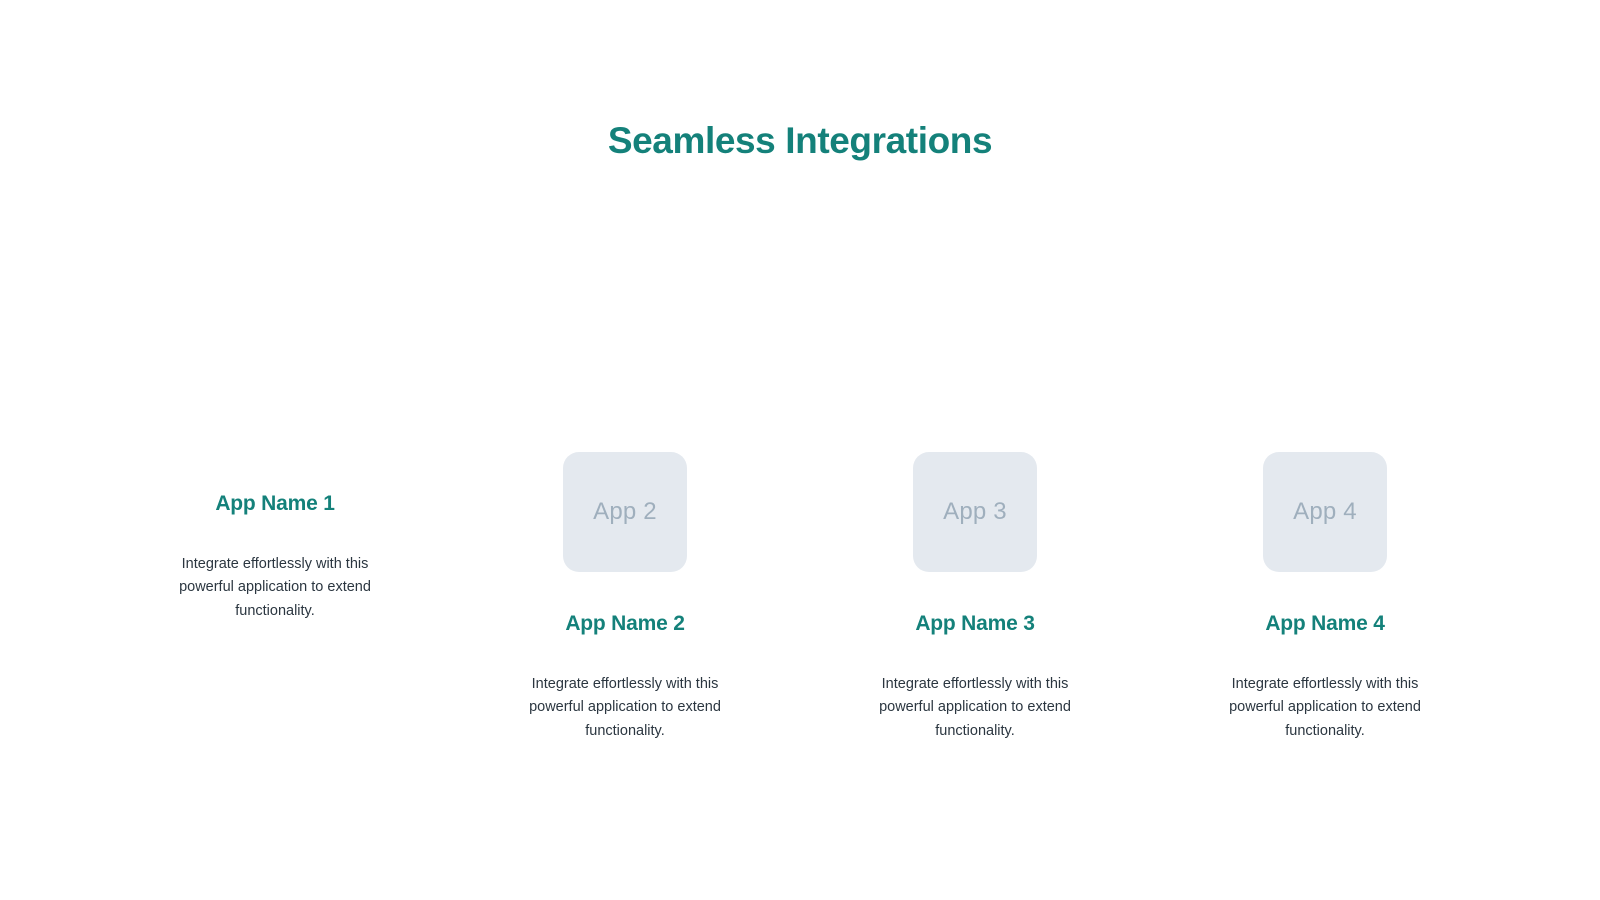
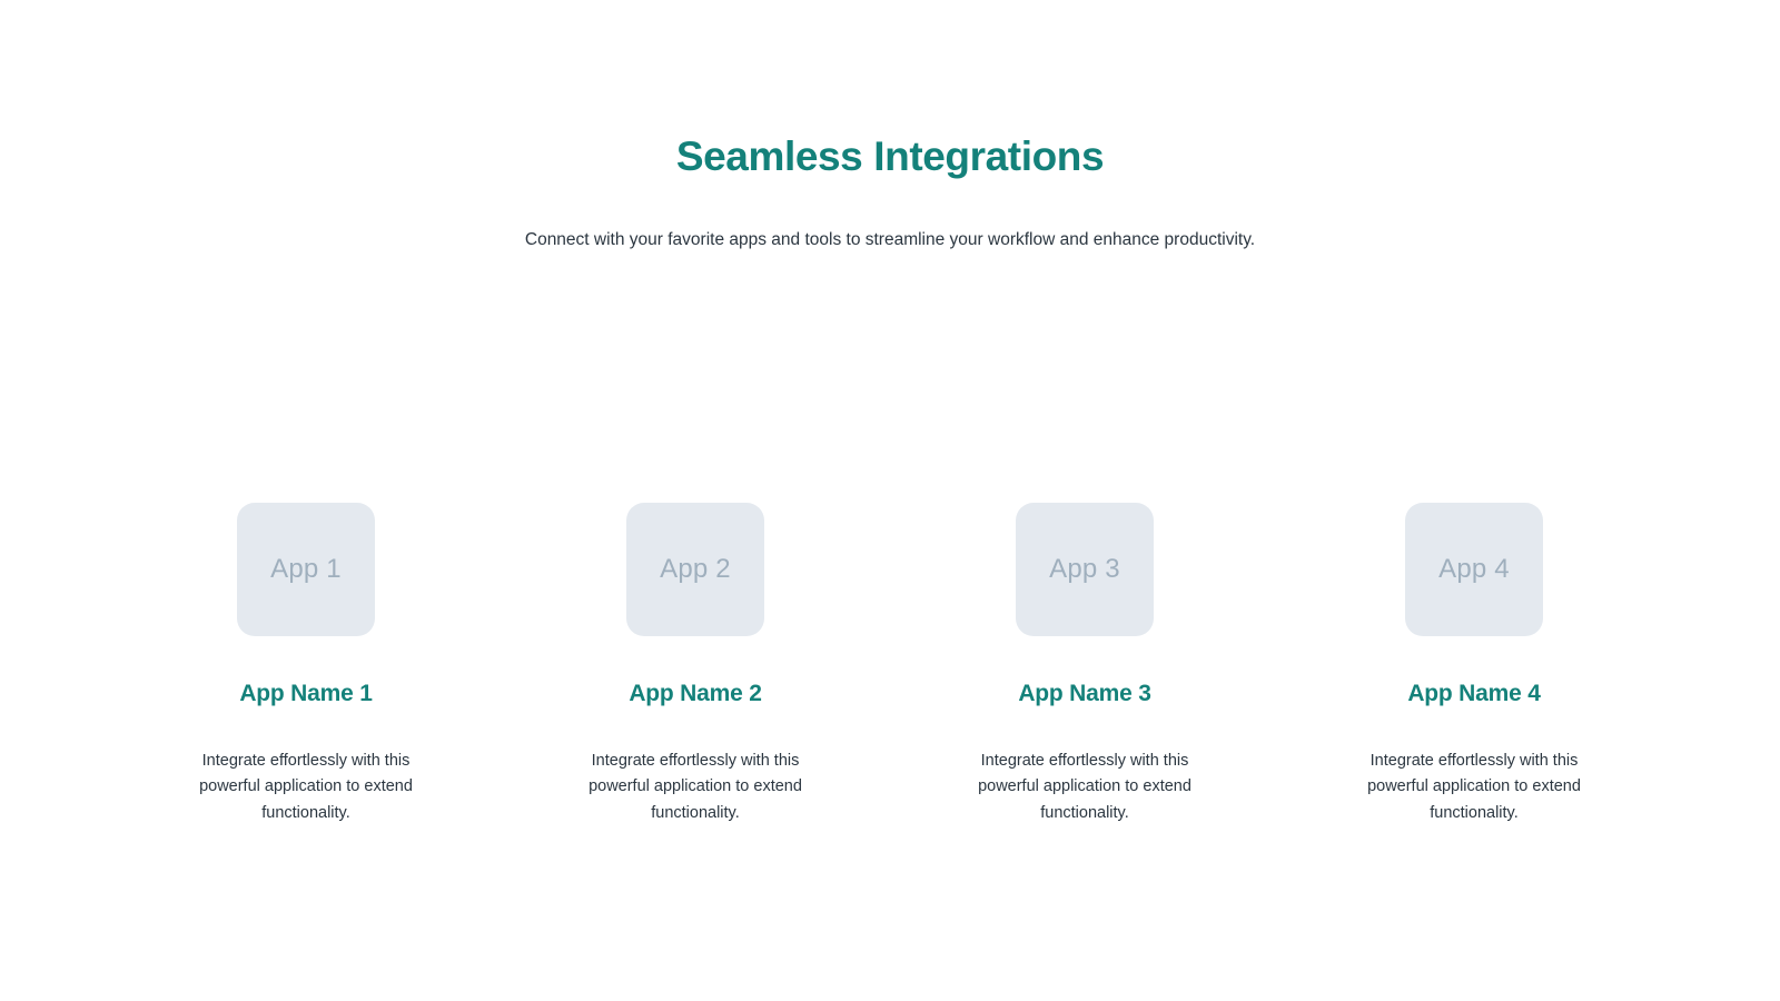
  Seamless Integrations
+ Connect with your favorite apps and tools to streamline your workflow and enhance productivity.
+ App 1
  App Name 1
  Integrate effortlessly with this powerful application to extend functionality.
  App 2
  App Name 2
  Integrate effortlessly with this powerful application to extend functionality.
  App 3
  App Name 3
  Integrate effortlessly with this powerful application to extend functionality.
  App 4
  App Name 4
  Integrate effortlessly with this powerful application to extend functionality.
